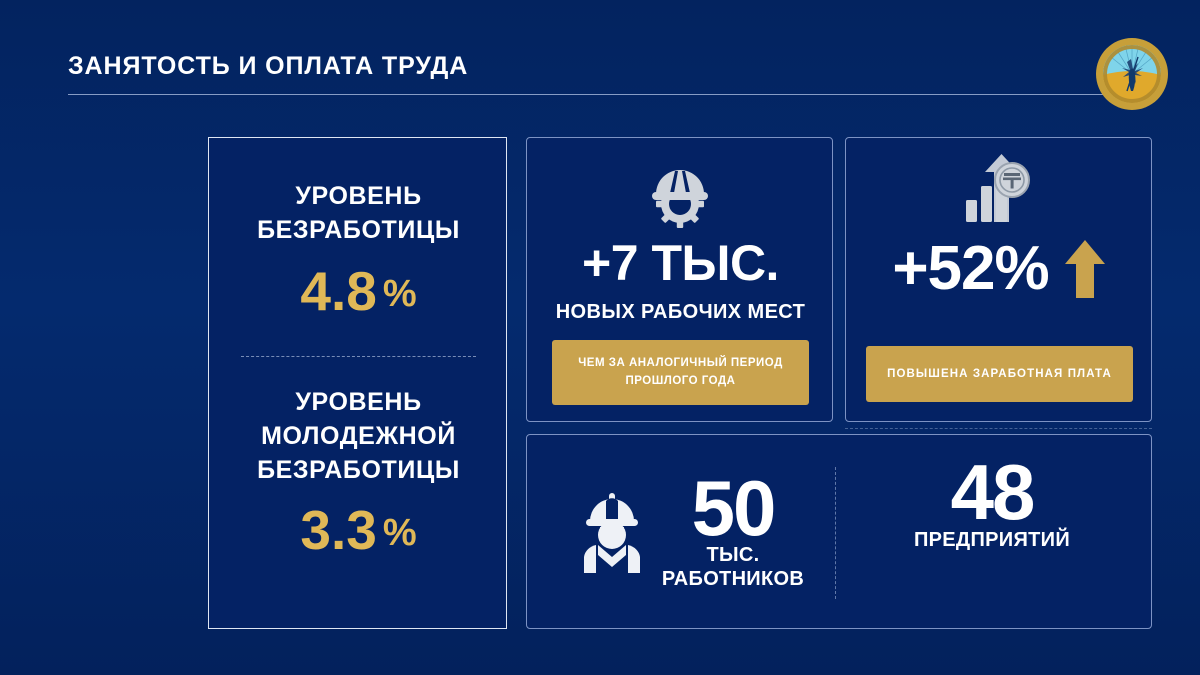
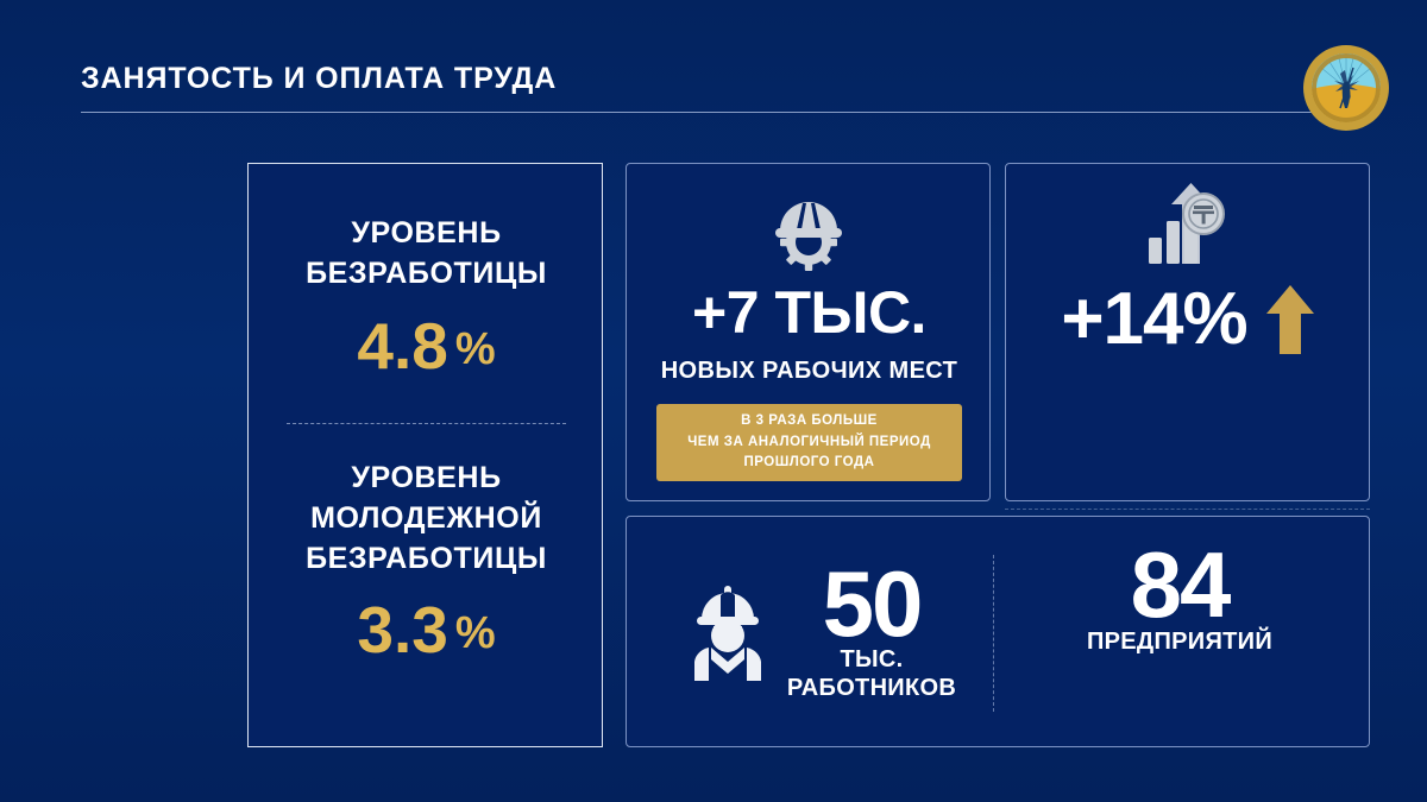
  ЗАНЯТОСТЬ И ОПЛАТА ТРУДА
  УРОВЕНЬ
  БЕЗРАБОТИЦЫ
  4.8 %
  УРОВЕНЬ
  МОЛОДЕЖНОЙ
  БЕЗРАБОТИЦЫ
  3.3 %
  +7 ТЫС.
  НОВЫХ РАБОЧИХ МЕСТ
+ В 3 РАЗА БОЛЬШЕ
  ЧЕМ ЗА АНАЛОГИЧНЫЙ ПЕРИОД
  ПРОШЛОГО ГОДА
- +52%
+ +14%
- ПОВЫШЕНА ЗАРАБОТНАЯ ПЛАТА
  50
  ТЫС.
  РАБОТНИКОВ
- 48
+ 84
  ПРЕДПРИЯТИЙ
